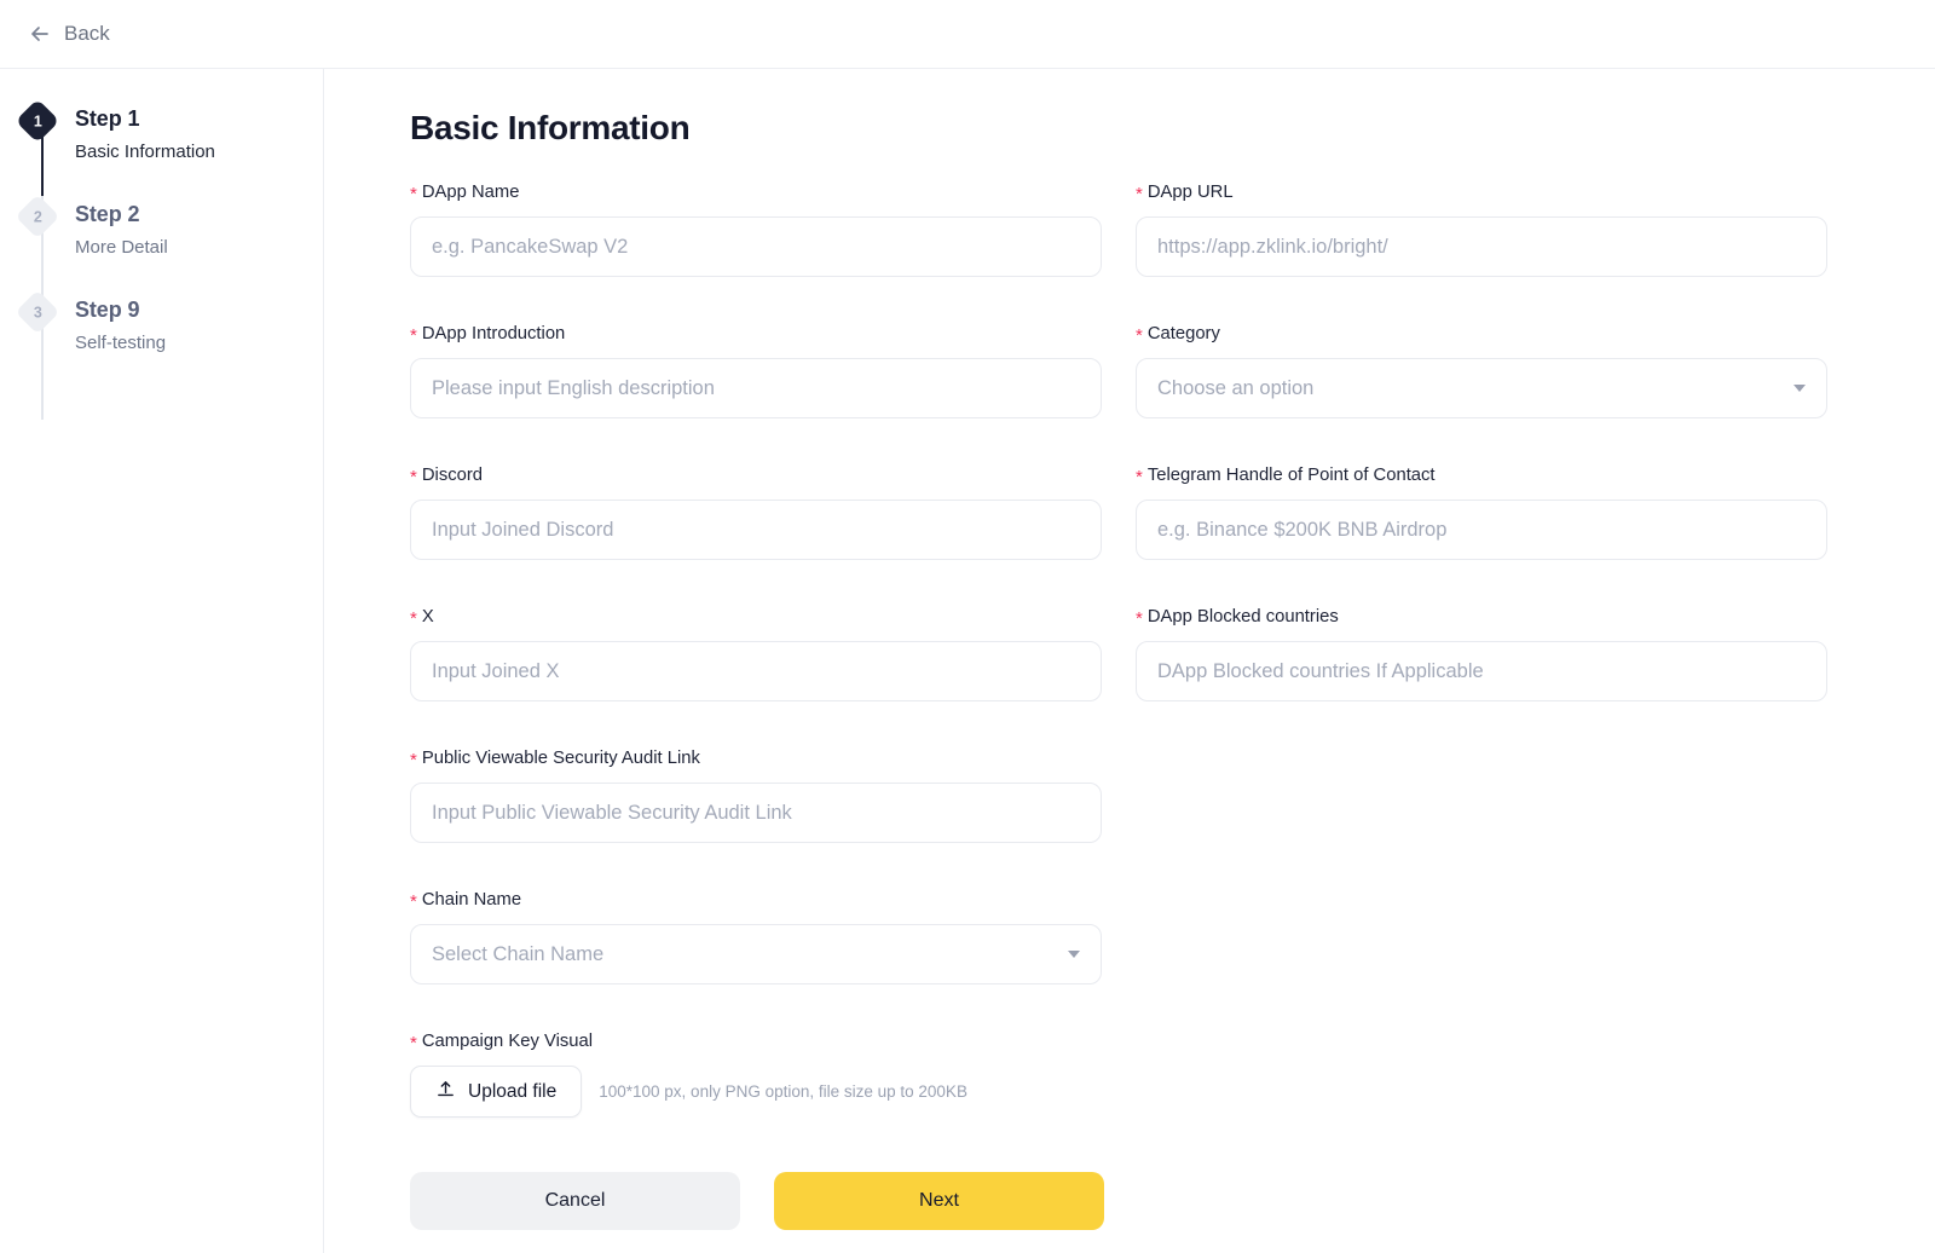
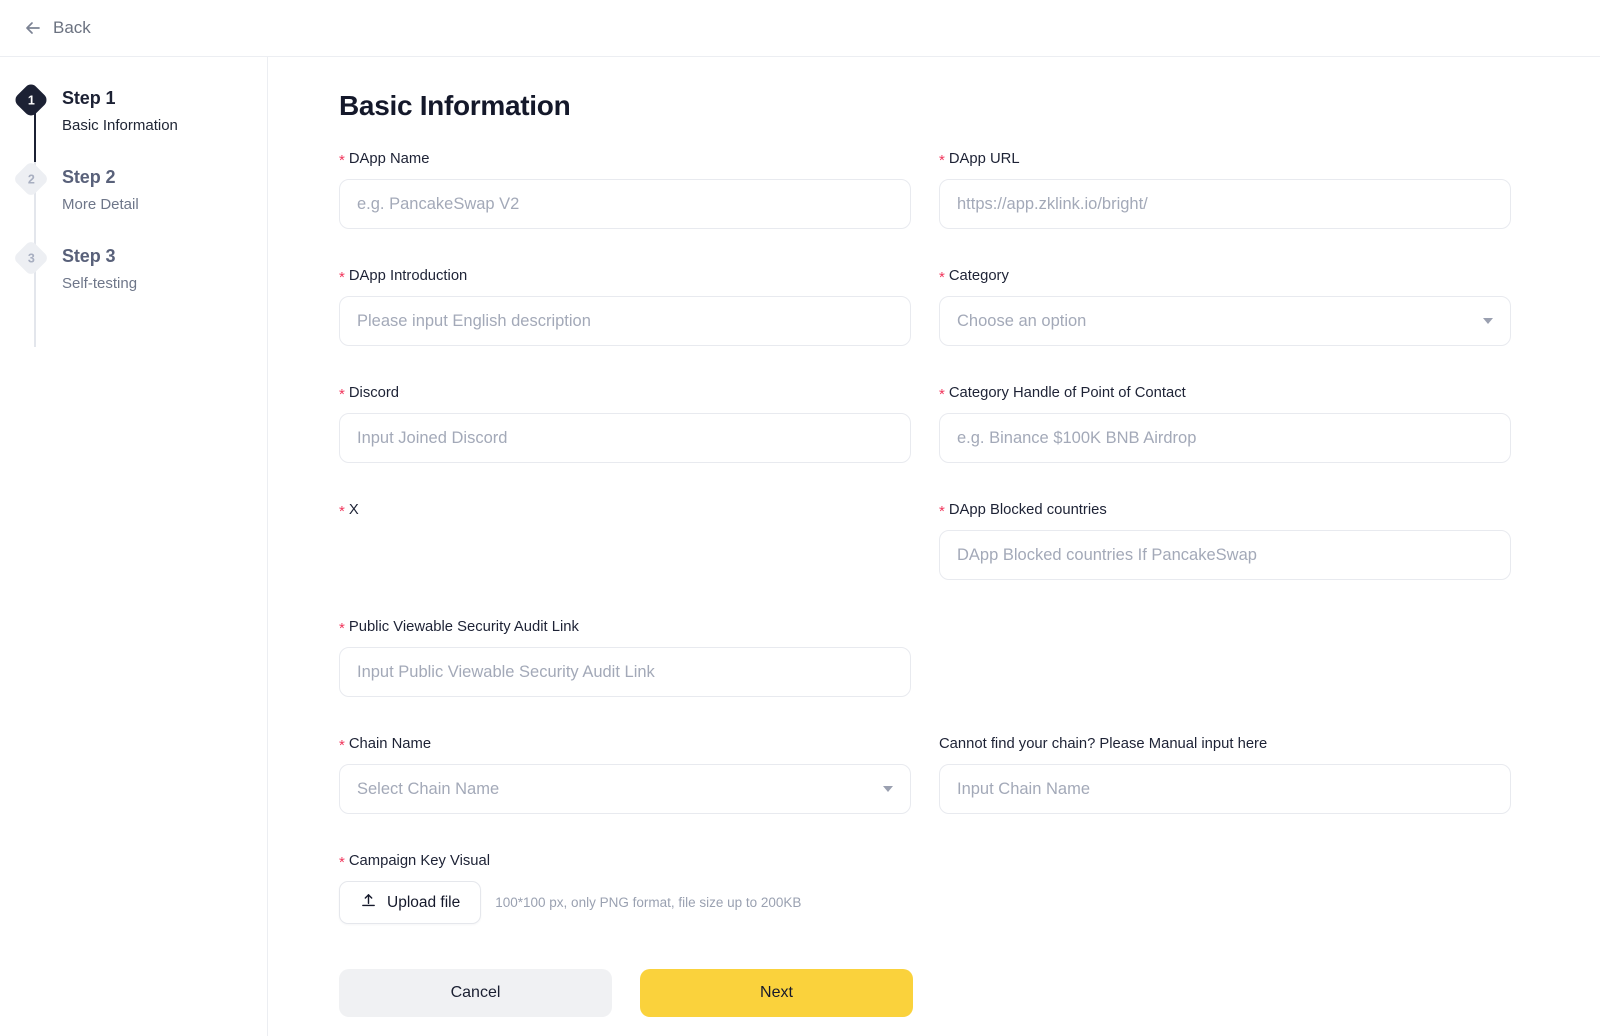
  Back
  Step 1
  Basic Information
  Step 2
  More Detail
- Step 9
+ Step 3
  Self-testing
  Basic Information
  *
  DApp Name
  e.g. PancakeSwap V2
  *
  DApp URL
  https://app.zklink.io/bright/
  *
  DApp Introduction
  Please input English description
  *
  Category
  Choose an option
  *
  Discord
  Input Joined Discord
  *
- Telegram Handle of Point of Contact
+ Category Handle of Point of Contact
- e.g. Binance $200K BNB Airdrop
+ e.g. Binance $100K BNB Airdrop
  *
  X
- Input Joined X
  *
  DApp Blocked countries
- DApp Blocked countries If Applicable
+ DApp Blocked countries If PancakeSwap
  *
  Public Viewable Security Audit Link
  Input Public Viewable Security Audit Link
  *
  Chain Name
  Select Chain Name
+ Cannot find your chain? Please Manual input here
+ Input Chain Name
  *
  Campaign Key Visual
  Upload file
- 100*100 px, only PNG option, file size up to 200KB
+ 100*100 px, only PNG format, file size up to 200KB
  Cancel
  Next
